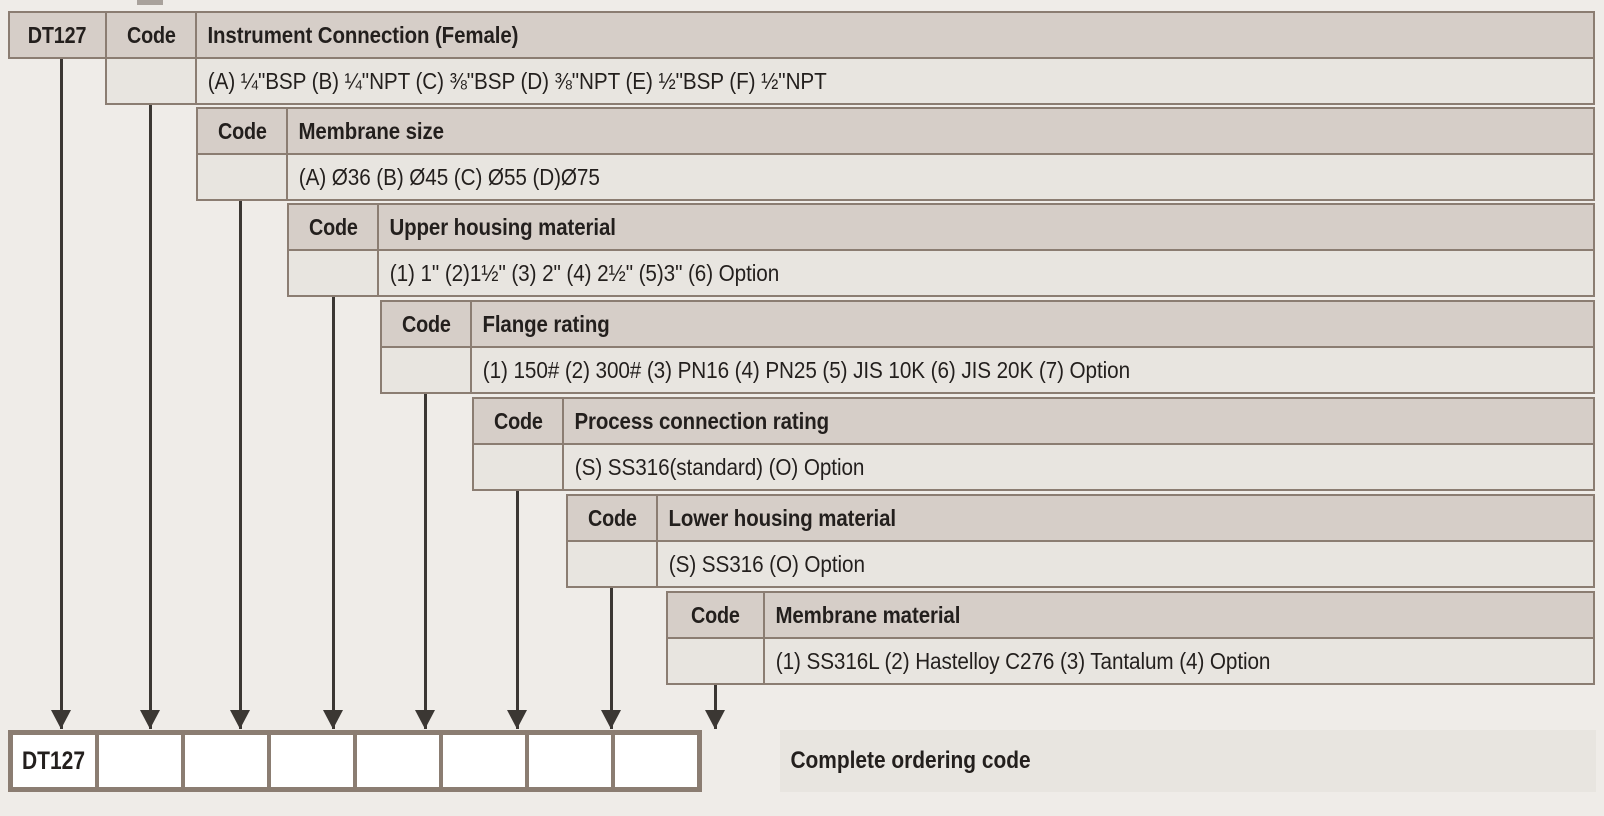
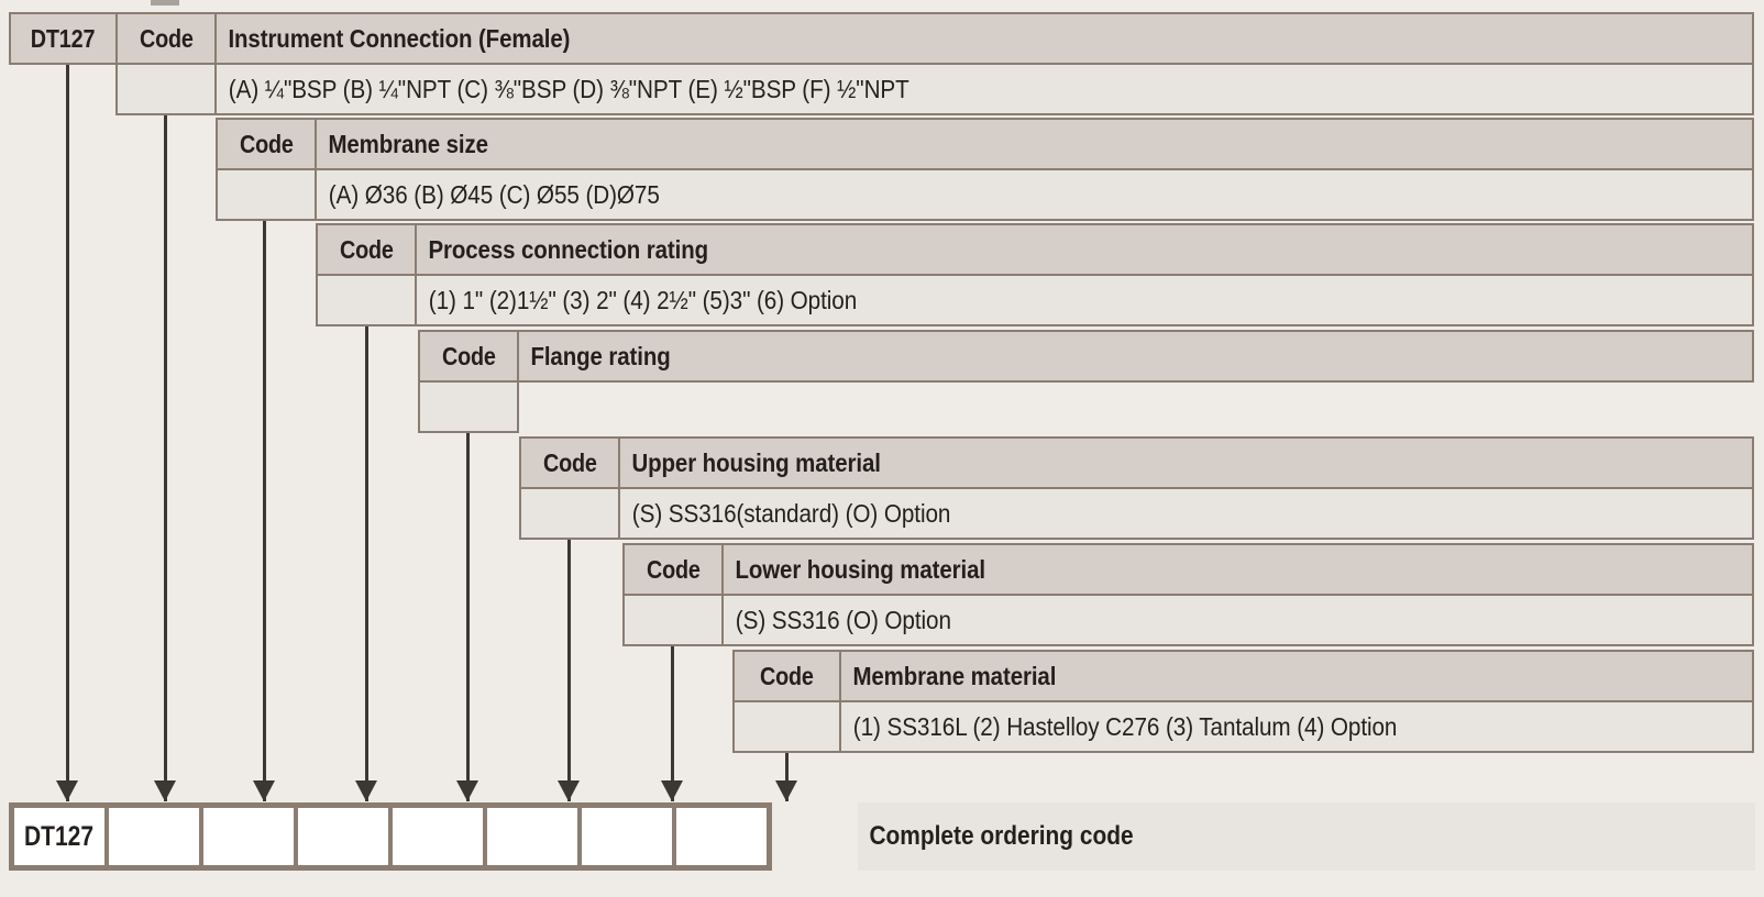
  DT127
  Code
  Instrument Connection (Female)
  (A) ¼"BSP (B) ¼"NPT (C) ⅜"BSP (D) ⅜"NPT (E) ½"BSP (F) ½"NPT
  Code
  Membrane size
  (A) Ø36 (B) Ø45 (C) Ø55 (D)Ø75
  Code
- Upper housing material
+ Process connection rating
  (1) 1" (2)1½" (3) 2" (4) 2½" (5)3" (6) Option
  Code
  Flange rating
- (1) 150# (2) 300# (3) PN16 (4) PN25 (5) JIS 10K (6) JIS 20K (7) Option
  Code
- Process connection rating
+ Upper housing material
  (S) SS316(standard) (O) Option
  Code
  Lower housing material
  (S) SS316 (O) Option
  Code
  Membrane material
  (1) SS316L (2) Hastelloy C276 (3) Tantalum (4) Option
  DT127
  Complete ordering code
